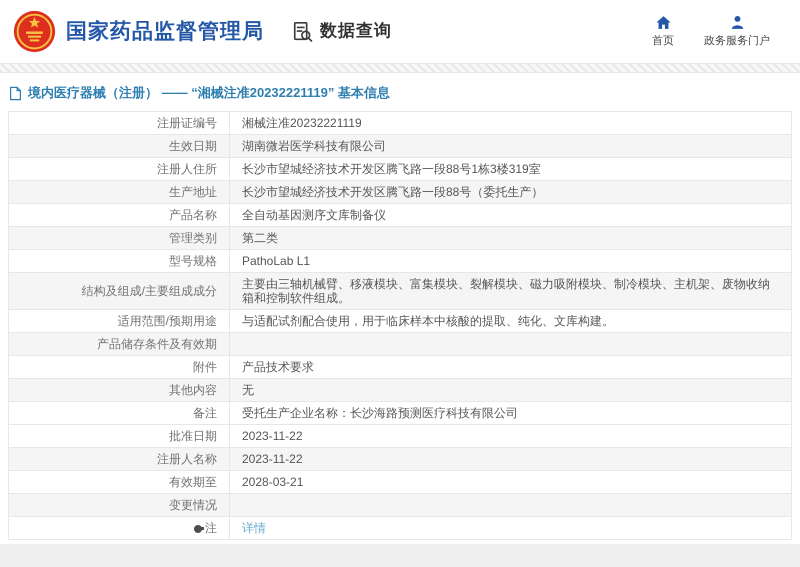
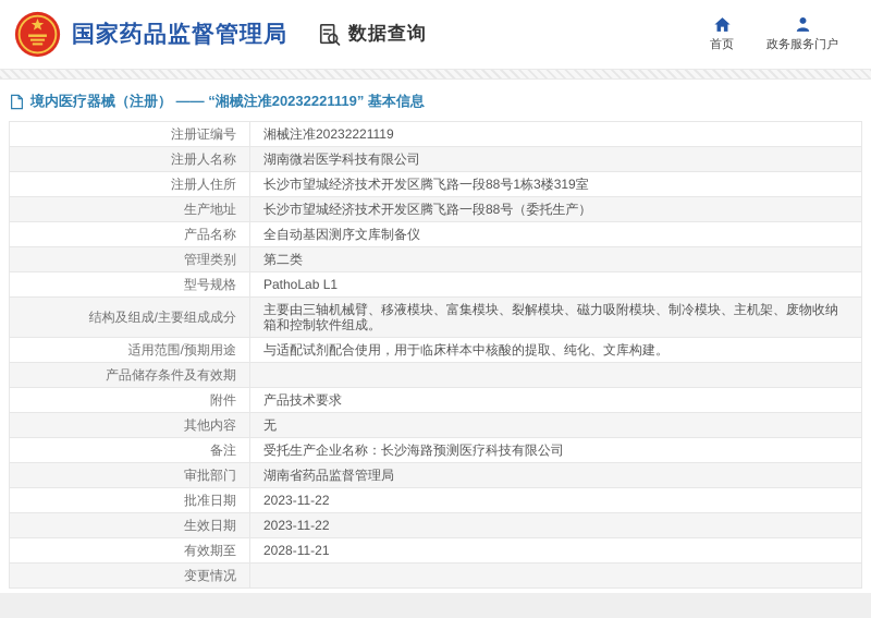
  国家药品监督管理局
  数据查询
  首页
  政务服务门户
  境内医疗器械（注册） —— “湘械注准20232221119” 基本信息
  注册证编号	湘械注准20232221119
- 生效日期	湖南微岩医学科技有限公司
+ 注册人名称	湖南微岩医学科技有限公司
  注册人住所	长沙市望城经济技术开发区腾飞路一段88号1栋3楼319室
  生产地址	长沙市望城经济技术开发区腾飞路一段88号（委托生产）
  产品名称	全自动基因测序文库制备仪
  管理类别	第二类
  型号规格	PathoLab L1
  结构及组成/主要组成成分	主要由三轴机械臂、移液模块、富集模块、裂解模块、磁力吸附模块、制冷模块、主机架、废物收纳箱和控制软件组成。
  适用范围/预期用途	与适配试剂配合使用，用于临床样本中核酸的提取、纯化、文库构建。
  产品储存条件及有效期
  附件	产品技术要求
  其他内容	无
  备注	受托生产企业名称：长沙海路预测医疗科技有限公司
+ 审批部门	湖南省药品监督管理局
  批准日期	2023-11-22
- 注册人名称	2023-11-22
+ 生效日期	2023-11-22
- 有效期至	2028-03-21
+ 有效期至	2028-11-21
  变更情况
- 注	详情
